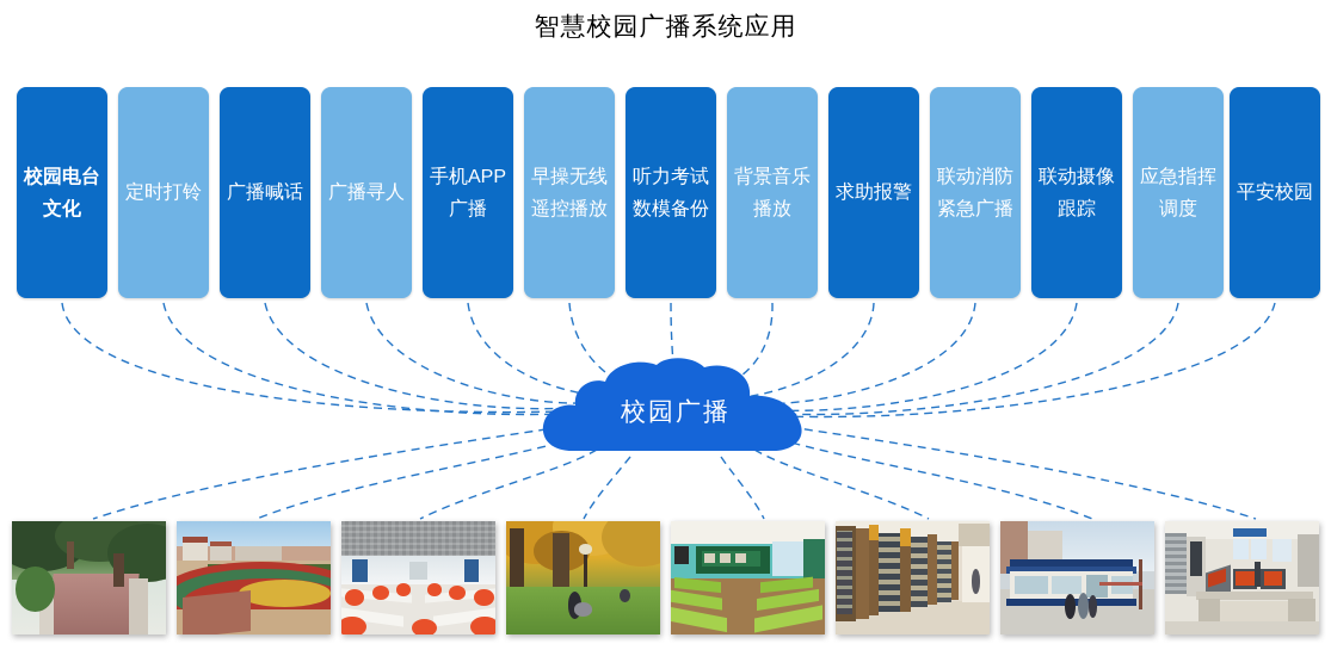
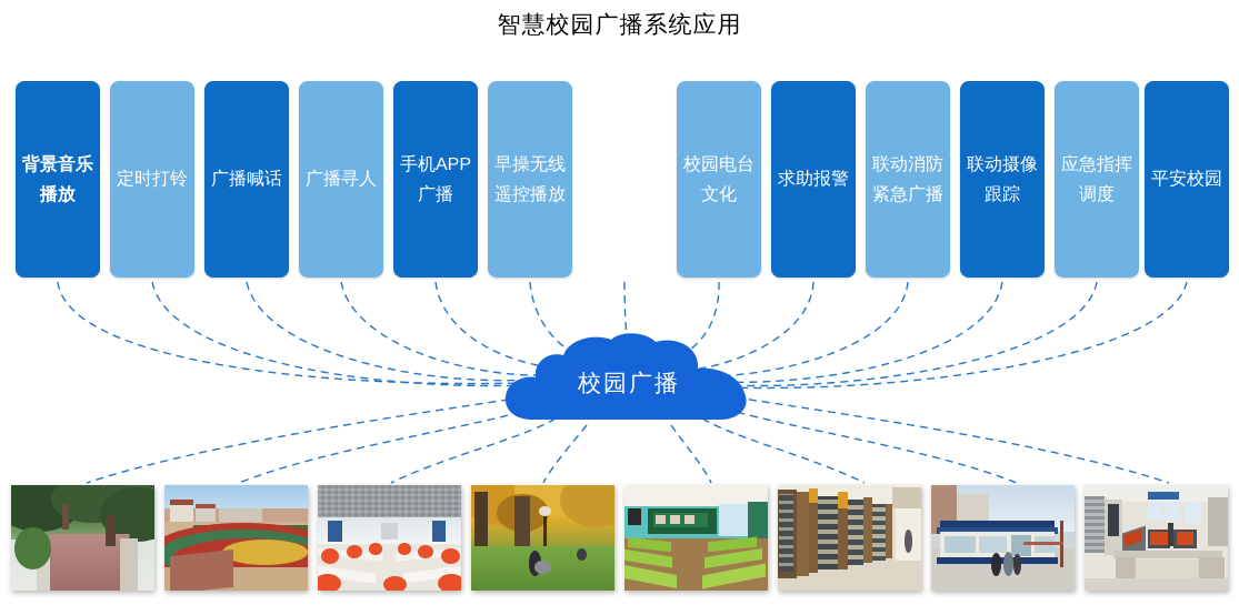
  智慧校园广播系统应用
- 校园电台文化
+ 背景音乐播放
  定时打铃
  广播喊话
  广播寻人
  手机APP广播
  早操无线遥控播放
- 听力考试数模备份
- 背景音乐播放
+ 校园电台文化
  求助报警
  联动消防紧急广播
  联动摄像跟踪
  应急指挥调度
  平安校园
  校园广播
